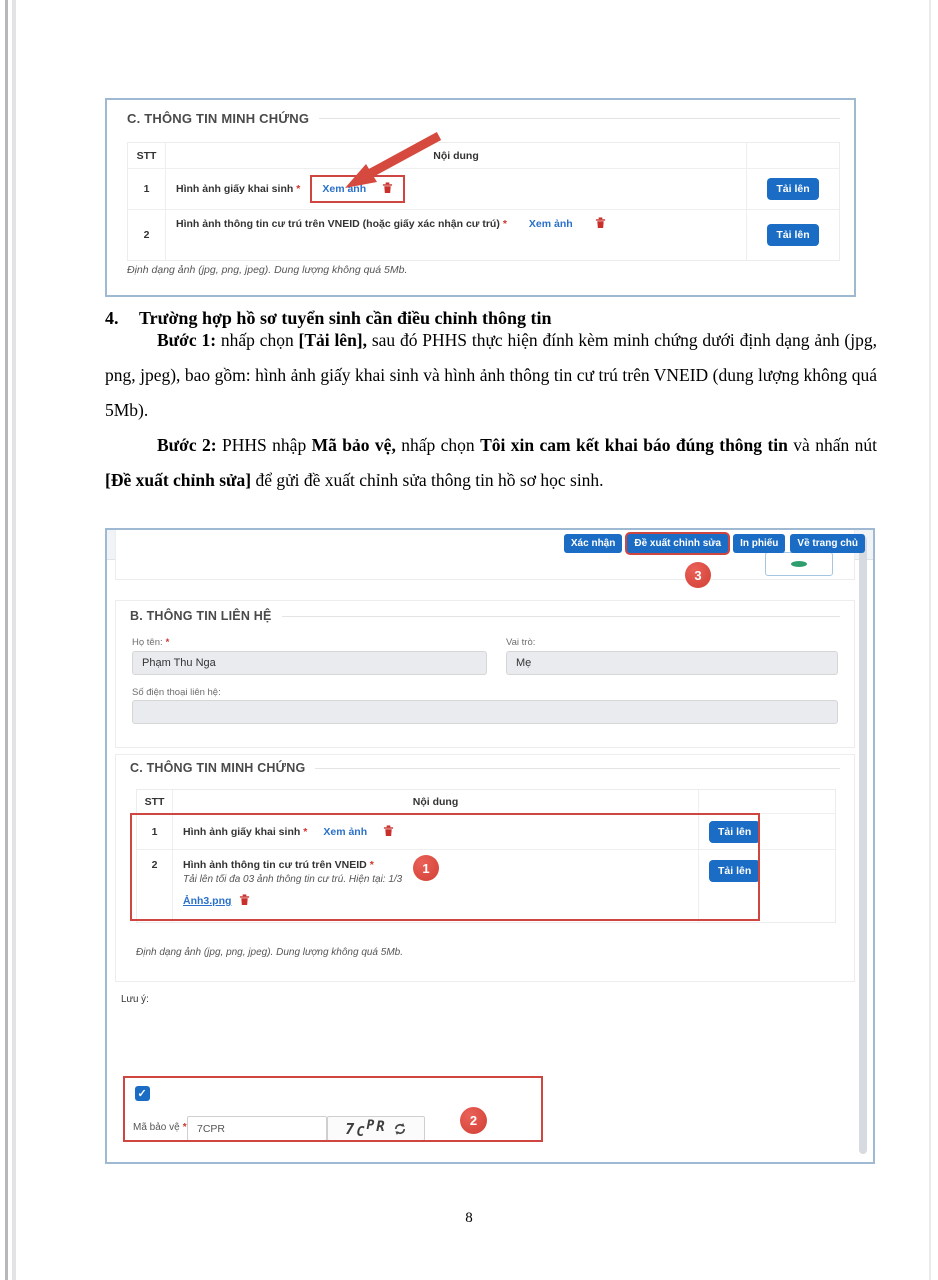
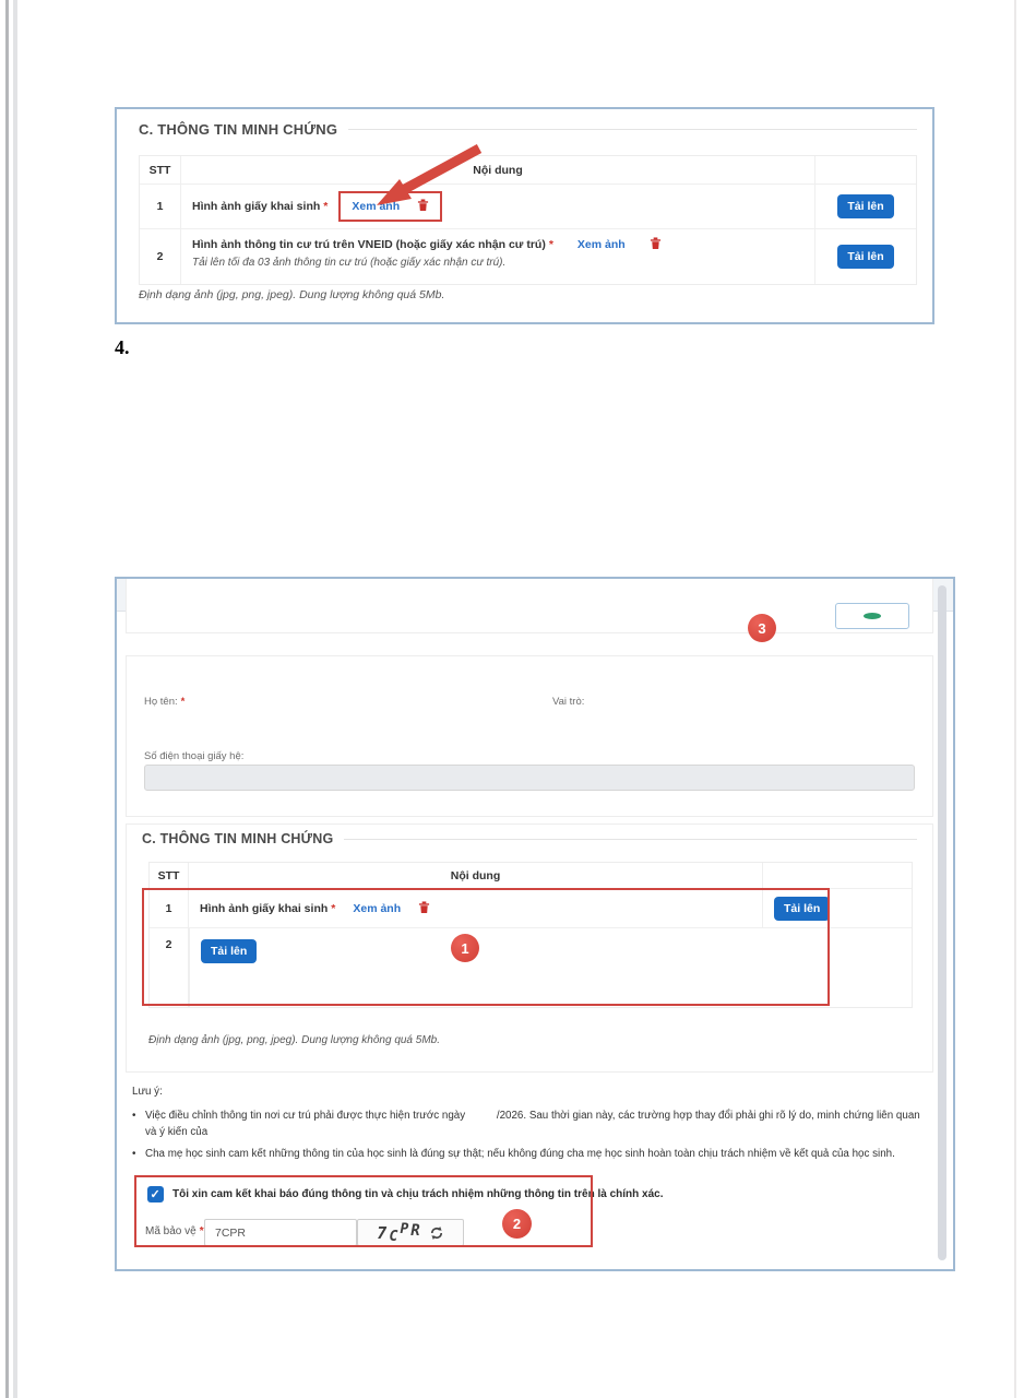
  C. THÔNG TIN MINH CHỨNG
  STT
  Nội dung
  1
  Hình ảnh giấy khai sinh *
  Xem ảnh
  Tải lên
  2
  Hình ảnh thông tin cư trú trên VNEID (hoặc giấy xác nhận cư trú) *
  Xem ảnh
+ Tải lên tối đa 03 ảnh thông tin cư trú (hoặc giấy xác nhận cư trú).
  Tải lên
  Định dạng ảnh (jpg, png, jpeg). Dung lượng không quá 5Mb.
  4.
- Trường hợp hồ sơ tuyển sinh cần điều chỉnh thông tin
- Bước 1: nhấp chọn [Tải lên], sau đó PHHS thực hiện đính kèm minh chứng dưới định dạng ảnh (jpg, png, jpeg), bao gồm: hình ảnh giấy khai sinh và hình ảnh thông tin cư trú trên VNEID (dung lượng không quá 5Mb).
- Bước 2: PHHS nhập Mã bảo vệ, nhấp chọn Tôi xin cam kết khai báo đúng thông tin và nhấn nút [Đề xuất chỉnh sửa] để gửi đề xuất chỉnh sửa thông tin hồ sơ học sinh.
- Xác nhận
- Đề xuất chỉnh sửa
- In phiếu
- Về trang chủ
  3
- B. THÔNG TIN LIÊN HỆ
  Họ tên: *
- Phạm Thu Nga
  Vai trò:
- Mẹ
- Số điện thoại liên hệ:
+ Số điện thoại giấy hệ:
  C. THÔNG TIN MINH CHỨNG
  STT
  Nội dung
  1
  Hình ảnh giấy khai sinh *
  Xem ảnh
  Tải lên
  2
- Hình ảnh thông tin cư trú trên VNEID *
- Tải lên tối đa 03 ảnh thông tin cư trú. Hiện tại: 1/3
- Ảnh3.png
  Tải lên
  1
  Định dạng ảnh (jpg, png, jpeg). Dung lượng không quá 5Mb.
  Lưu ý:
+ Việc điều chỉnh thông tin nơi cư trú phải được thực hiện trước ngày /2026. Sau thời gian này, các trường hợp thay đổi phải ghi rõ lý do, minh chứng liên quan và ý kiến của
+ Cha mẹ học sinh cam kết những thông tin của học sinh là đúng sự thật; nếu không đúng cha mẹ học sinh hoàn toàn chịu trách nhiệm về kết quả của học sinh.
+ Tôi xin cam kết khai báo đúng thông tin và chịu trách nhiệm những thông tin trên là chính xác.
  Mã bảo vệ *
  7CPR
  7CPR
  2
- 8
